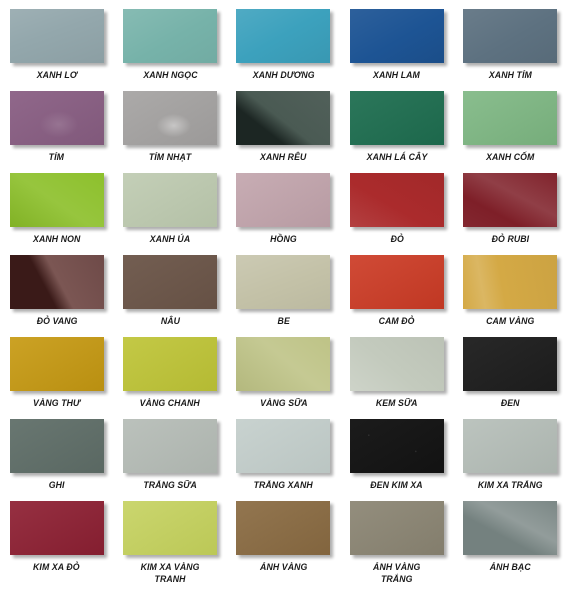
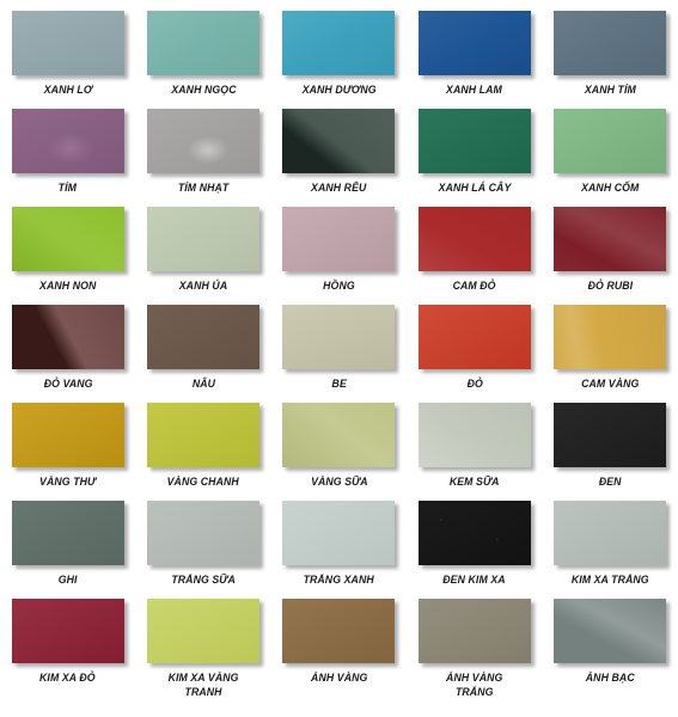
  XANH LƠ
  XANH NGỌC
  XANH DƯƠNG
  XANH LAM
  XANH TÍM
  TÍM
  TÍM NHẠT
  XANH RÊU
  XANH LÁ CÂY
  XANH CỐM
  XANH NON
  XANH ÚA
  HỒNG
- ĐỎ
+ CAM ĐỎ
  ĐỎ RUBI
  ĐỎ VANG
  NÂU
  BE
- CAM ĐỎ
+ ĐỎ
  CAM VÀNG
  VÀNG THƯ
  VÀNG CHANH
  VÀNG SỮA
  KEM SỮA
  ĐEN
  GHI
  TRẮNG SỮA
  TRẮNG XANH
  ĐEN KIM XA
  KIM XA TRẮNG
  KIM XA ĐỎ
  KIM XA VÀNG
  TRANH
  ÁNH VÀNG
  ÁNH VÀNG
  TRẮNG
  ÁNH BẠC
